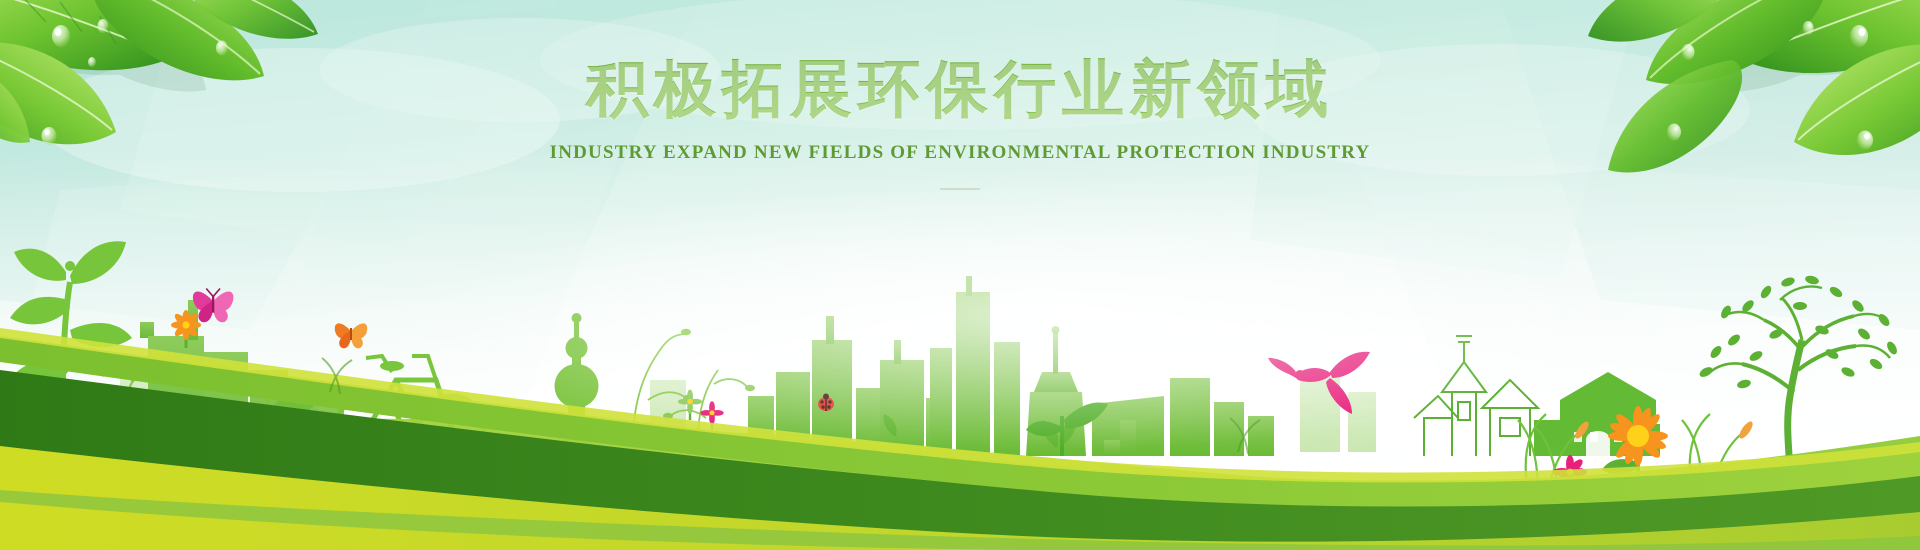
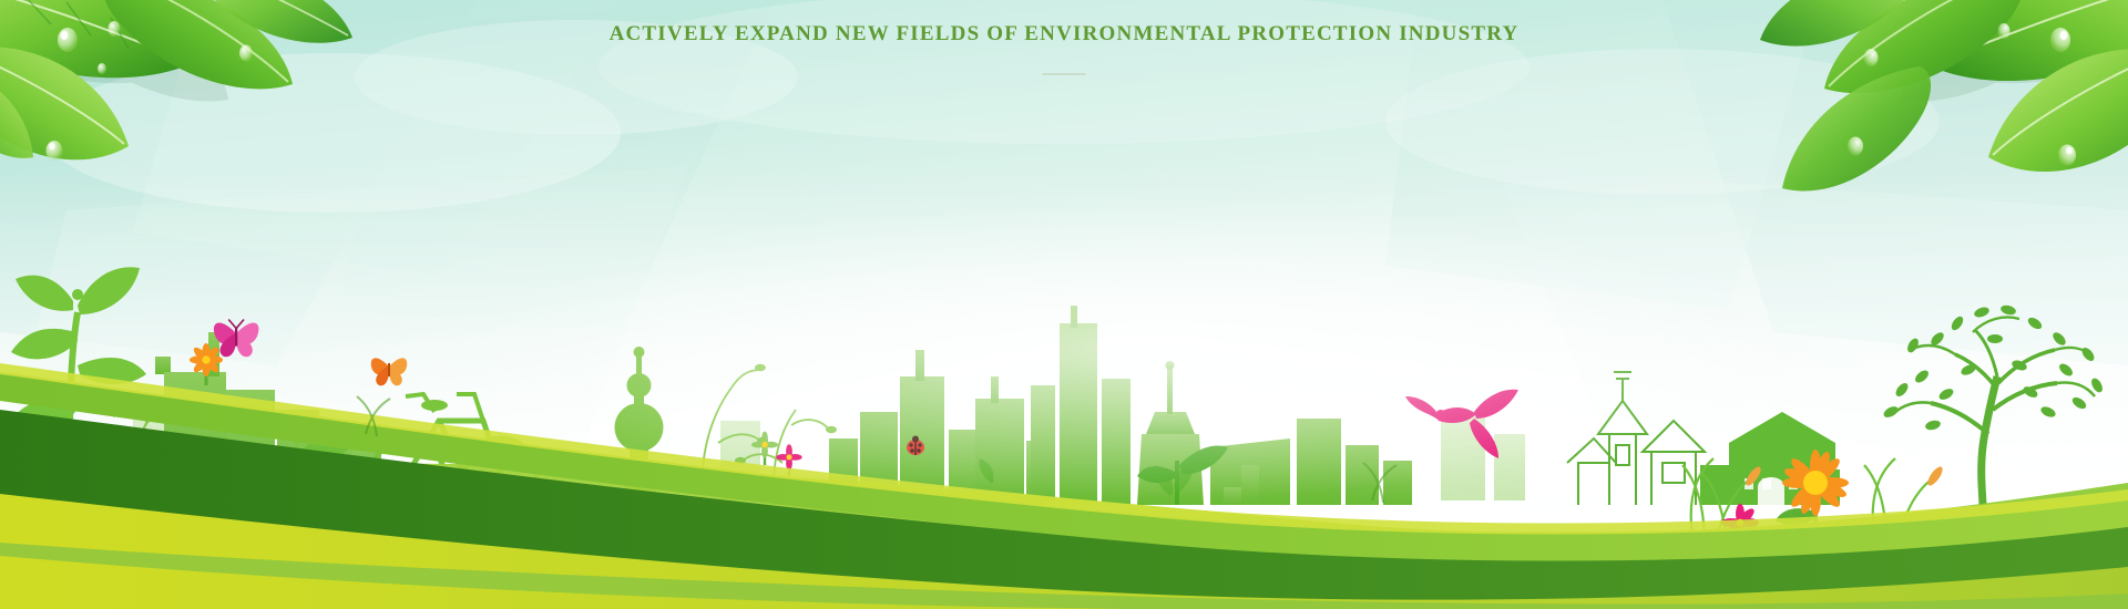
- 积极拓展环保行业新领域
- INDUSTRY EXPAND NEW FIELDS OF ENVIRONMENTAL PROTECTION INDUSTRY
+ ACTIVELY EXPAND NEW FIELDS OF ENVIRONMENTAL PROTECTION INDUSTRY
